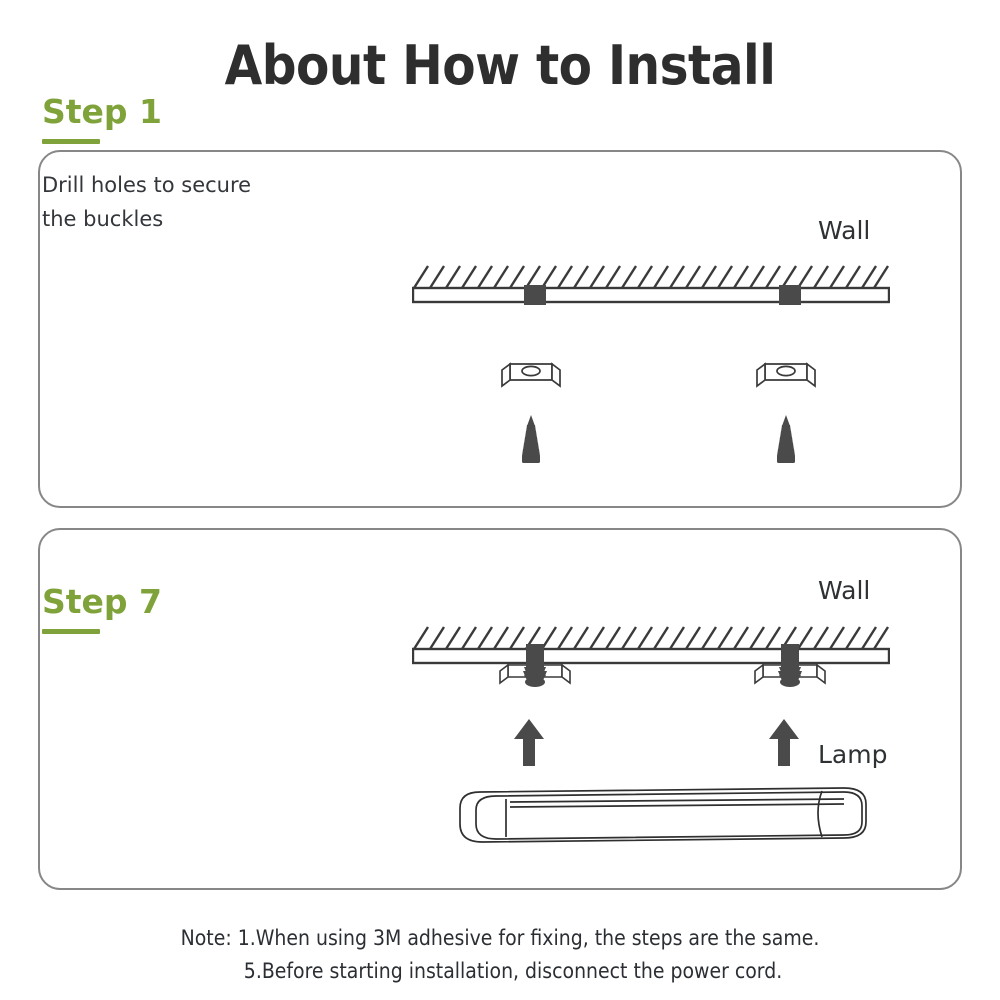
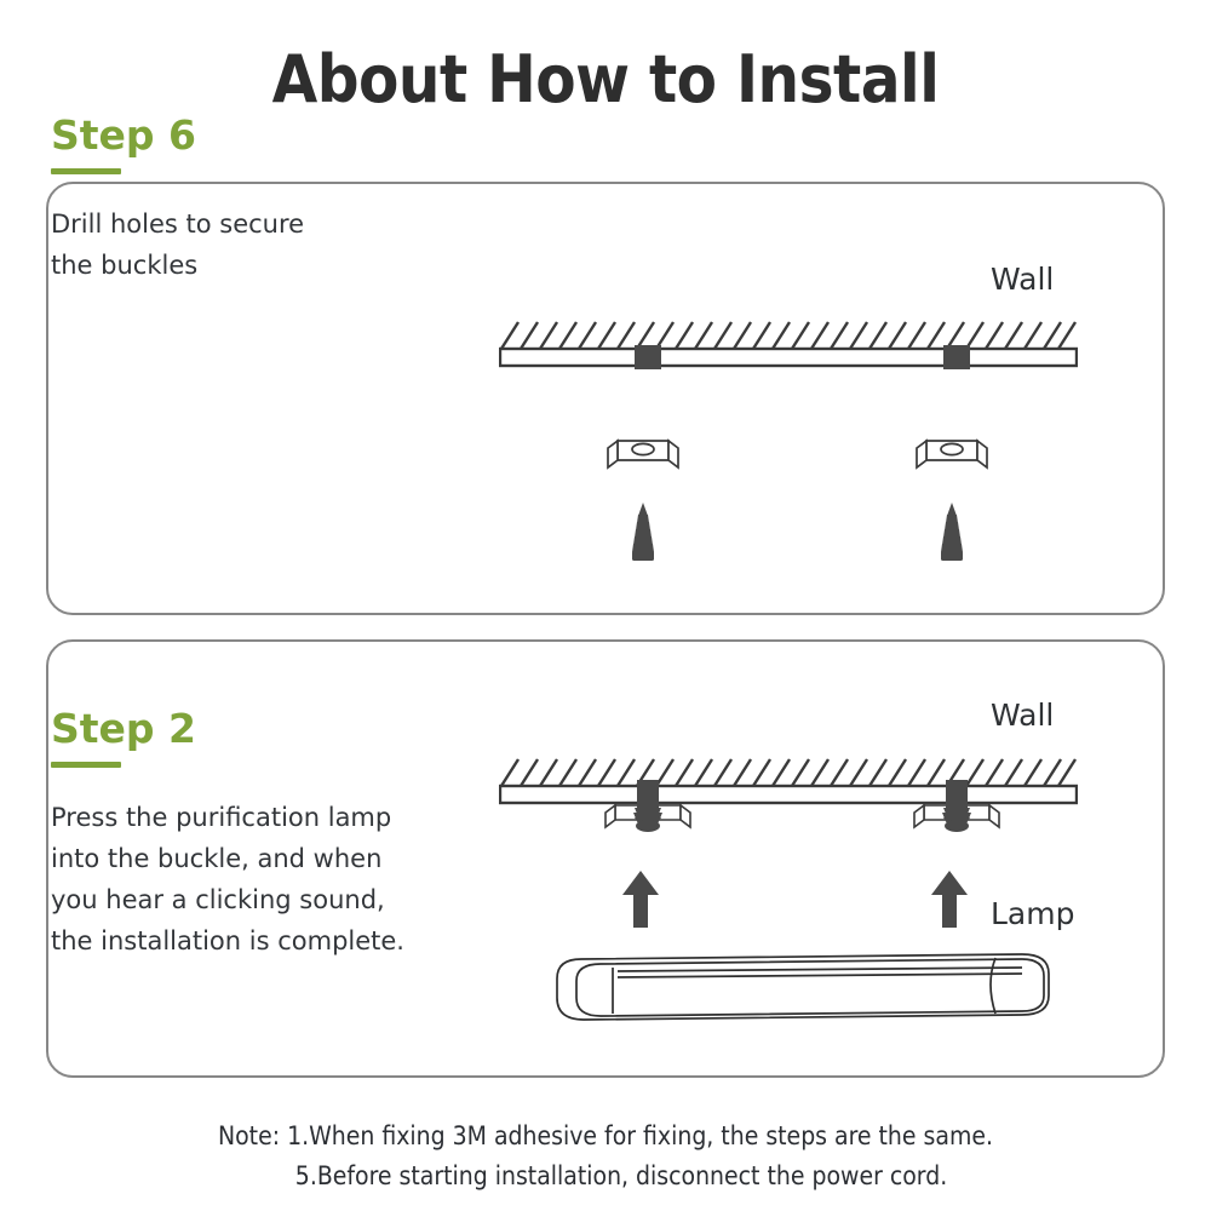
  About How to Install
- Step 1
+ Step 6
  Drill holes to secure
  the buckles
  Wall
- Step 7
+ Step 2
+ Press the purification lamp
+ into the buckle, and when
+ you hear a clicking sound,
+ the installation is complete.
  Wall
  Lamp
- Note: 1.When using 3M adhesive for fixing, the steps are the same.
+ Note: 1.When fixing 3M adhesive for fixing, the steps are the same.
  5.Before starting installation, disconnect the power cord.
